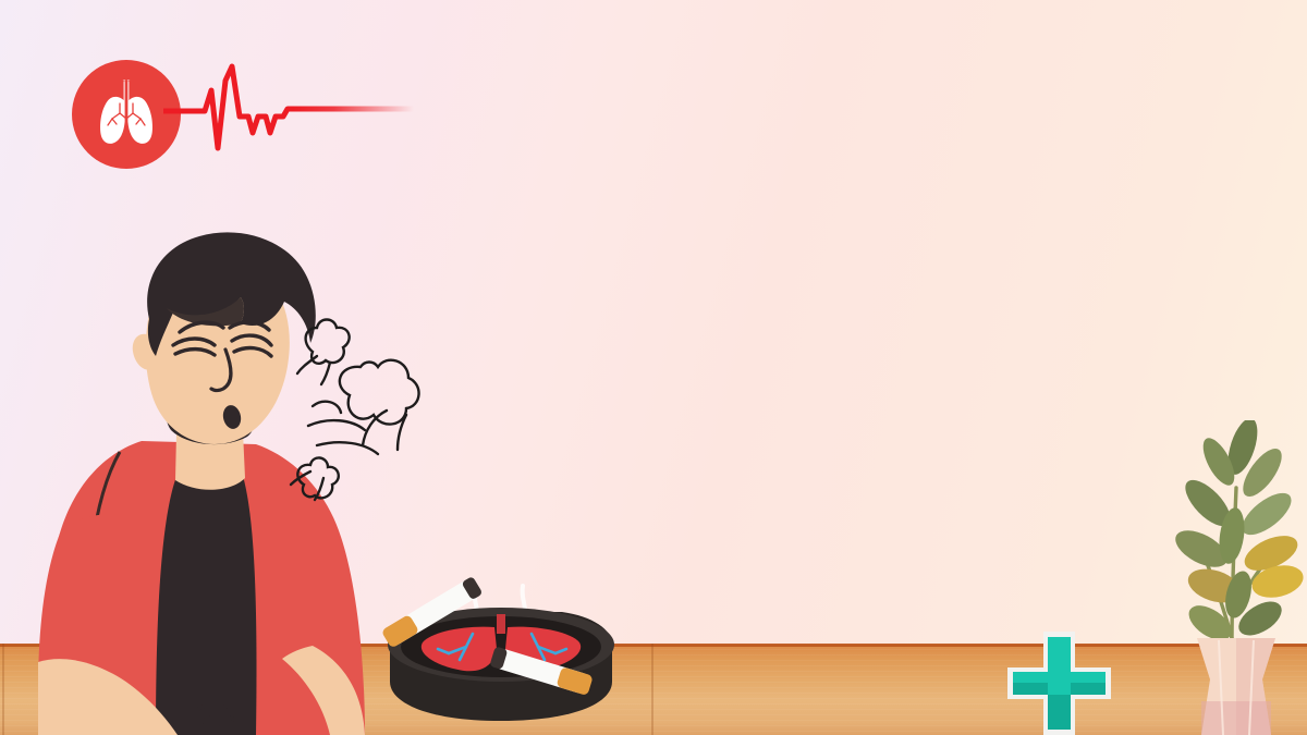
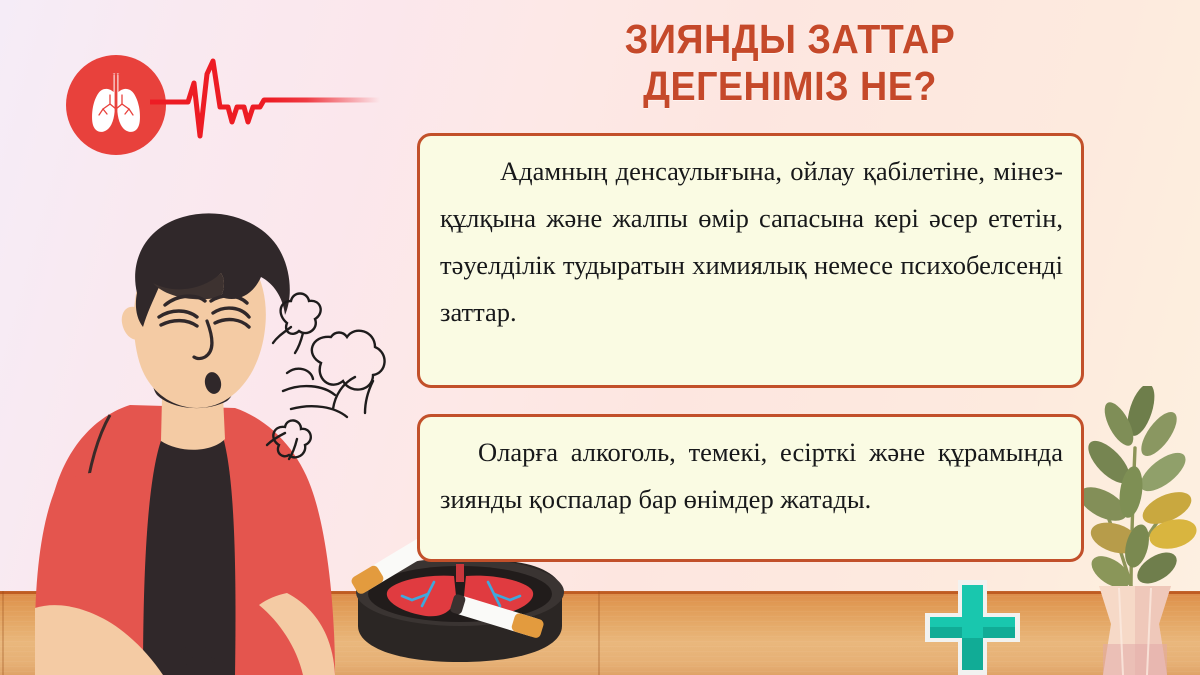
+ ЗИЯНДЫ ЗАТТАР
+ ДЕГЕНІМІЗ НЕ?
+ Адамның денсаулығына, ойлау қабілетіне, мінез-құлқына және жалпы өмір сапасына кері әсер ететін, тәуелділік тудыратын химиялық немесе психобелсенді заттар.
+ Оларға алкоголь, темекі, есірткі және құрамында зиянды қоспалар бар өнімдер жатады.
